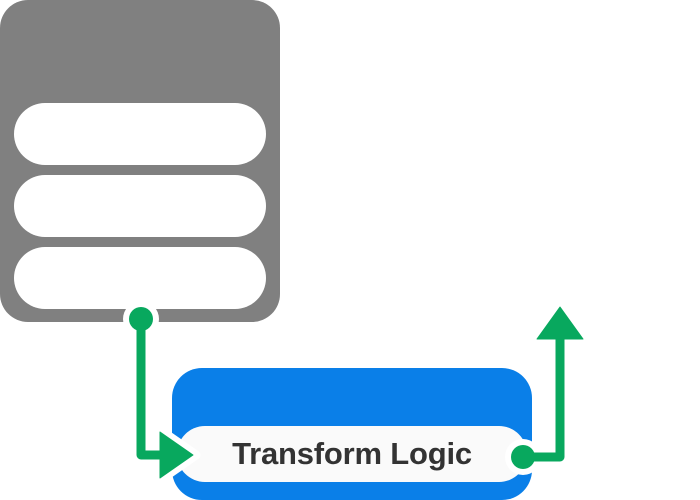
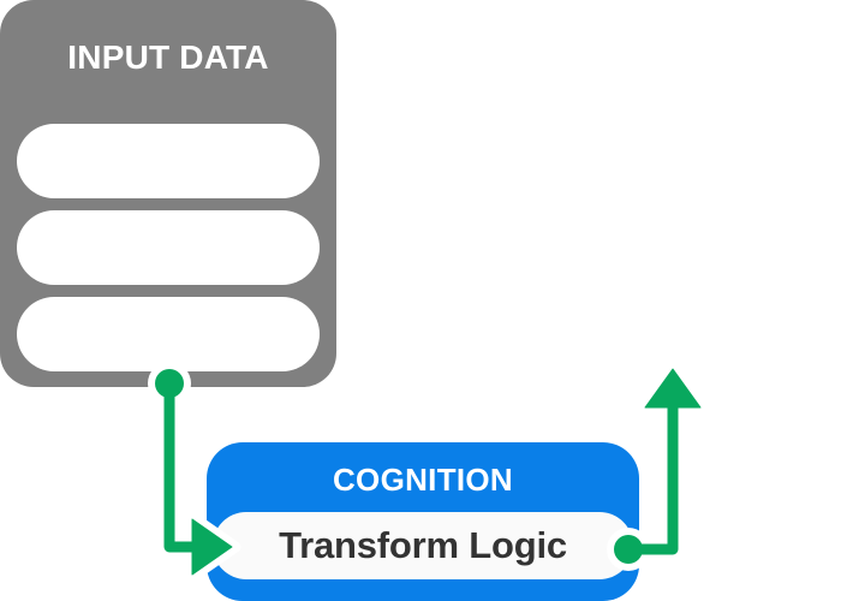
+ INPUT DATA
+ COGNITION
  Transform Logic
